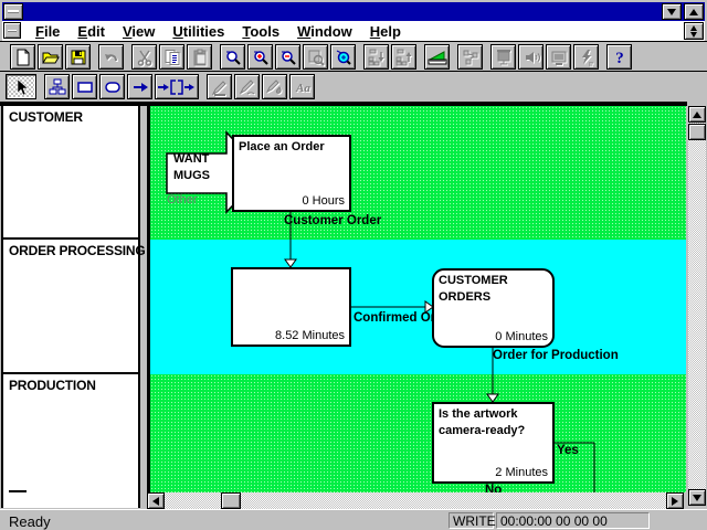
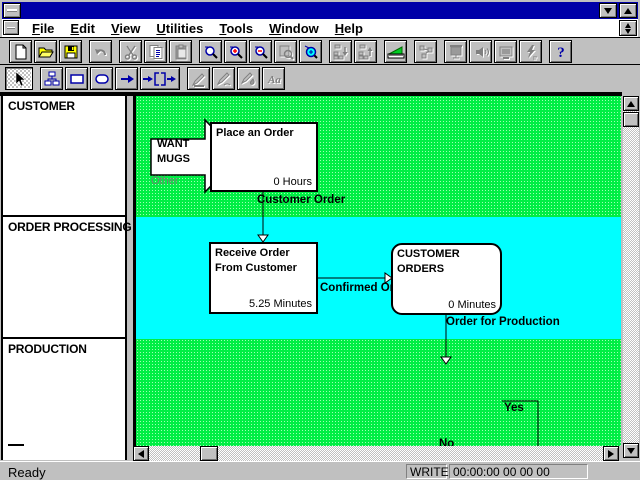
  File
  Edit
  View
  Utilities
  Tools
  Window
  Help
  ?
  Aa
  CUSTOMER
  ORDER PROCESSING
  PRODUCTION
  WANT
  MUGS
  Other
  Place an Order
  0 Hours
+ Receive Order
+ From Customer
- 8.52 Minutes
+ 5.25 Minutes
  CUSTOMER
  ORDERS
  0 Minutes
- Is the artwork
- camera-ready?
- 2 Minutes
  Customer Order
  Confirmed O
  Order for Production
  Yes
  No
  Ready
  WRITE
  00:00:00 00 00 00
